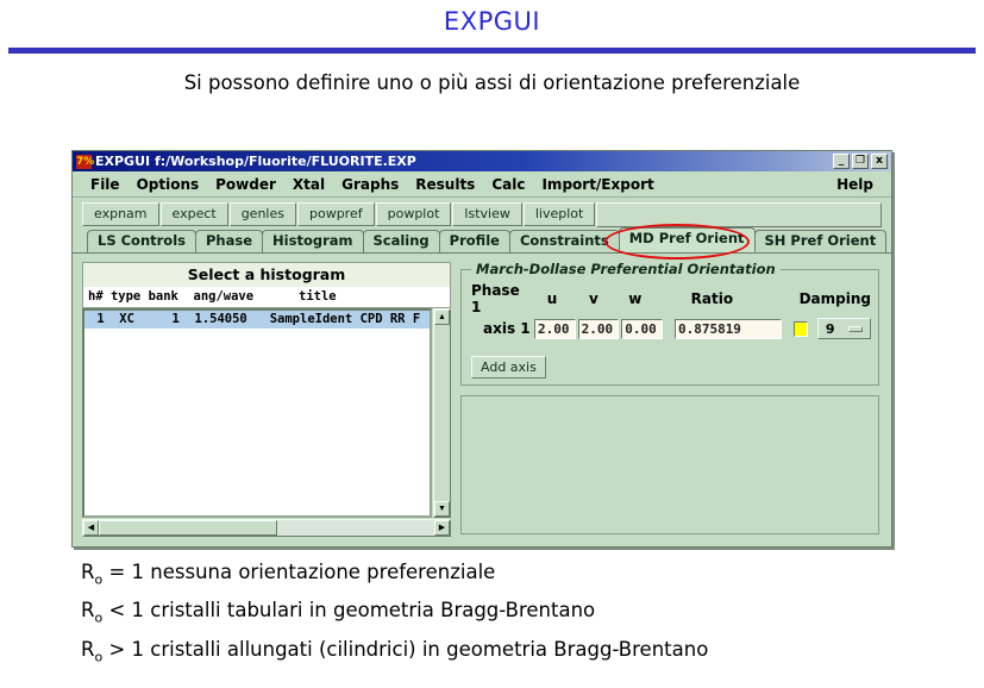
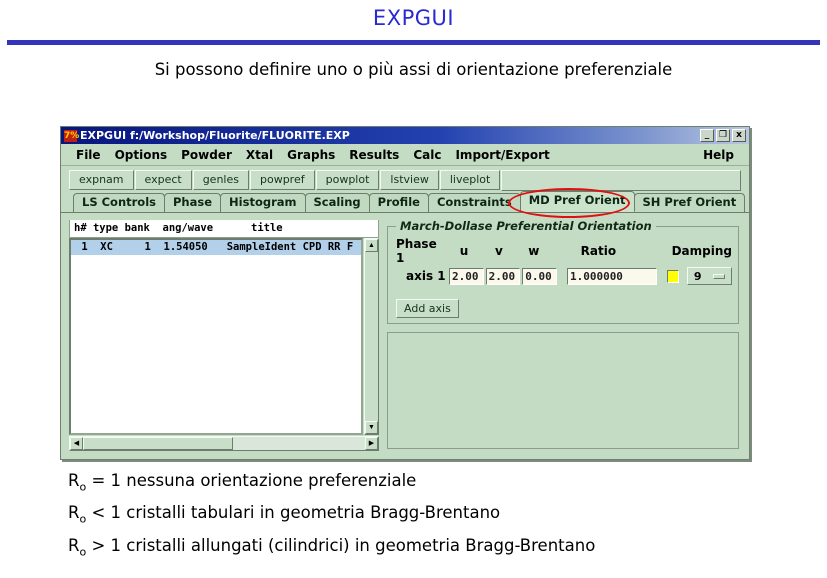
  EXPGUI
  Si possono definire uno o più assi di orientazione preferenziale
  7%
  EXPGUI f:/Workshop/Fluorite/FLUORITE.EXP
  _
  ❐
  x
  File
  Options
  Powder
  Xtal
  Graphs
  Results
  Calc
  Import/Export
  Help
  expnam
  expect
  genles
  powpref
  powplot
  lstview
  liveplot
  LS Controls
  Phase
  Histogram
  Scaling
  Profile
  Constraints
  MD Pref Orient
  SH Pref Orient
- Select a histogram
  h# type bank ang/wave title
  1 XC 1 1.54050 SampleIdent CPD RR F
  March-Dollase Preferential Orientation
  Phase 1
  u
  v
  w
  Ratio
  Damping
  axis 1
  2.00
  2.00
  0.00
- 0.875819
+ 1.000000
  9
  Add axis
  Ro = 1 nessuna orientazione preferenziale
  Ro < 1 cristalli tabulari in geometria Bragg-Brentano
  Ro > 1 cristalli allungati (cilindrici) in geometria Bragg-Brentano
